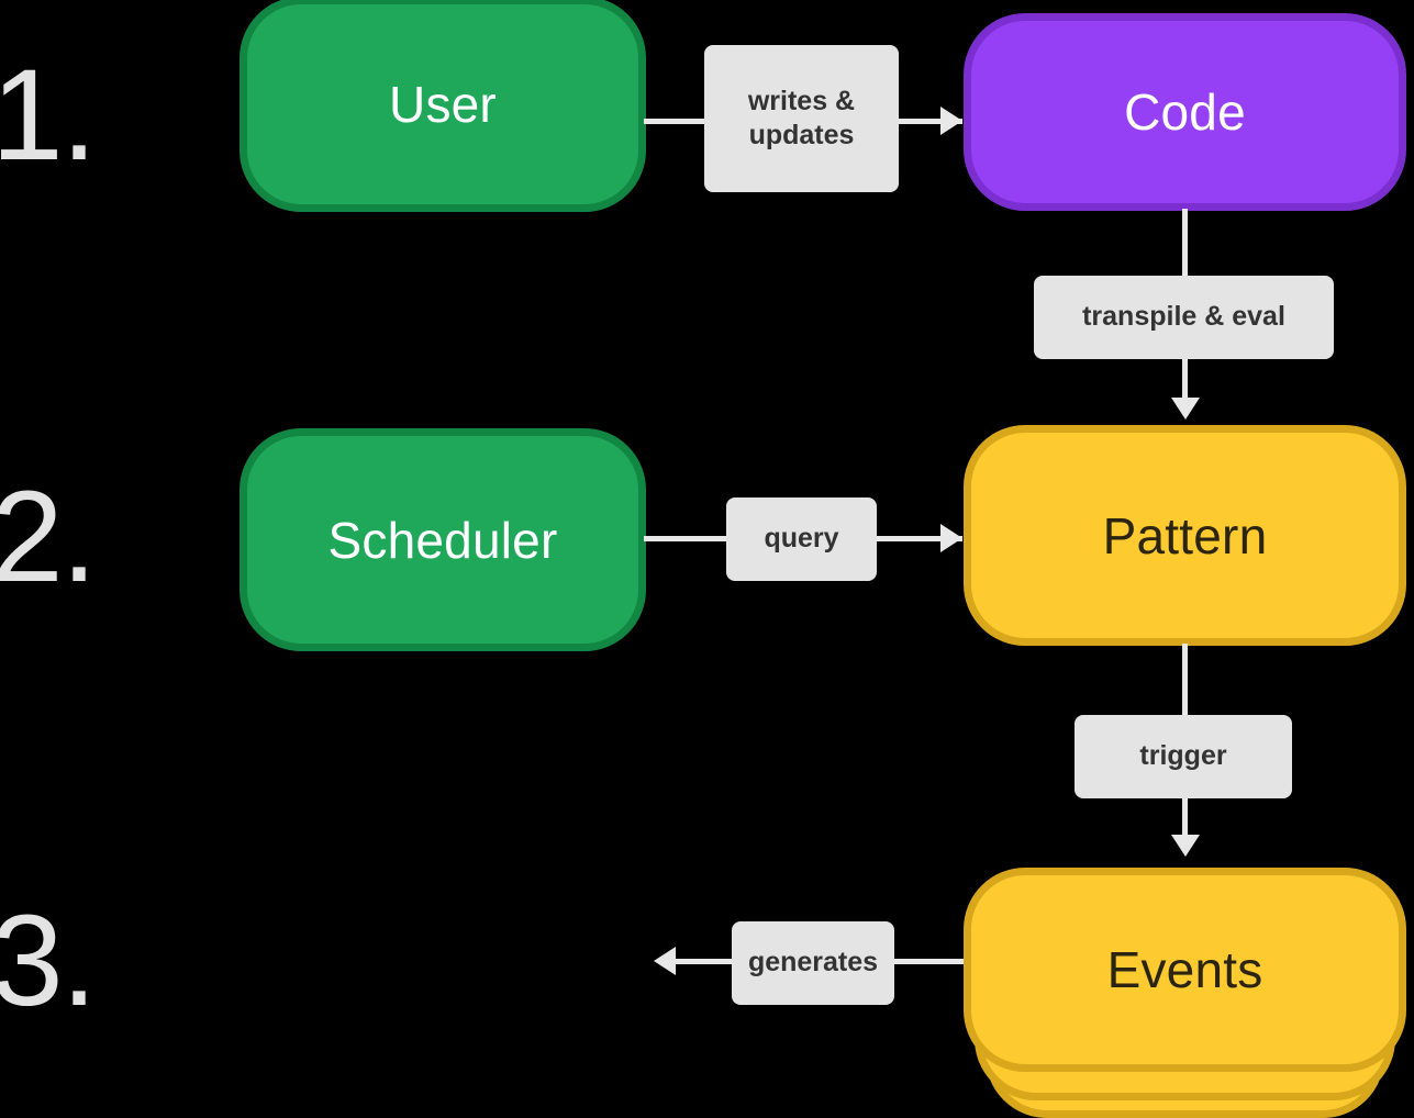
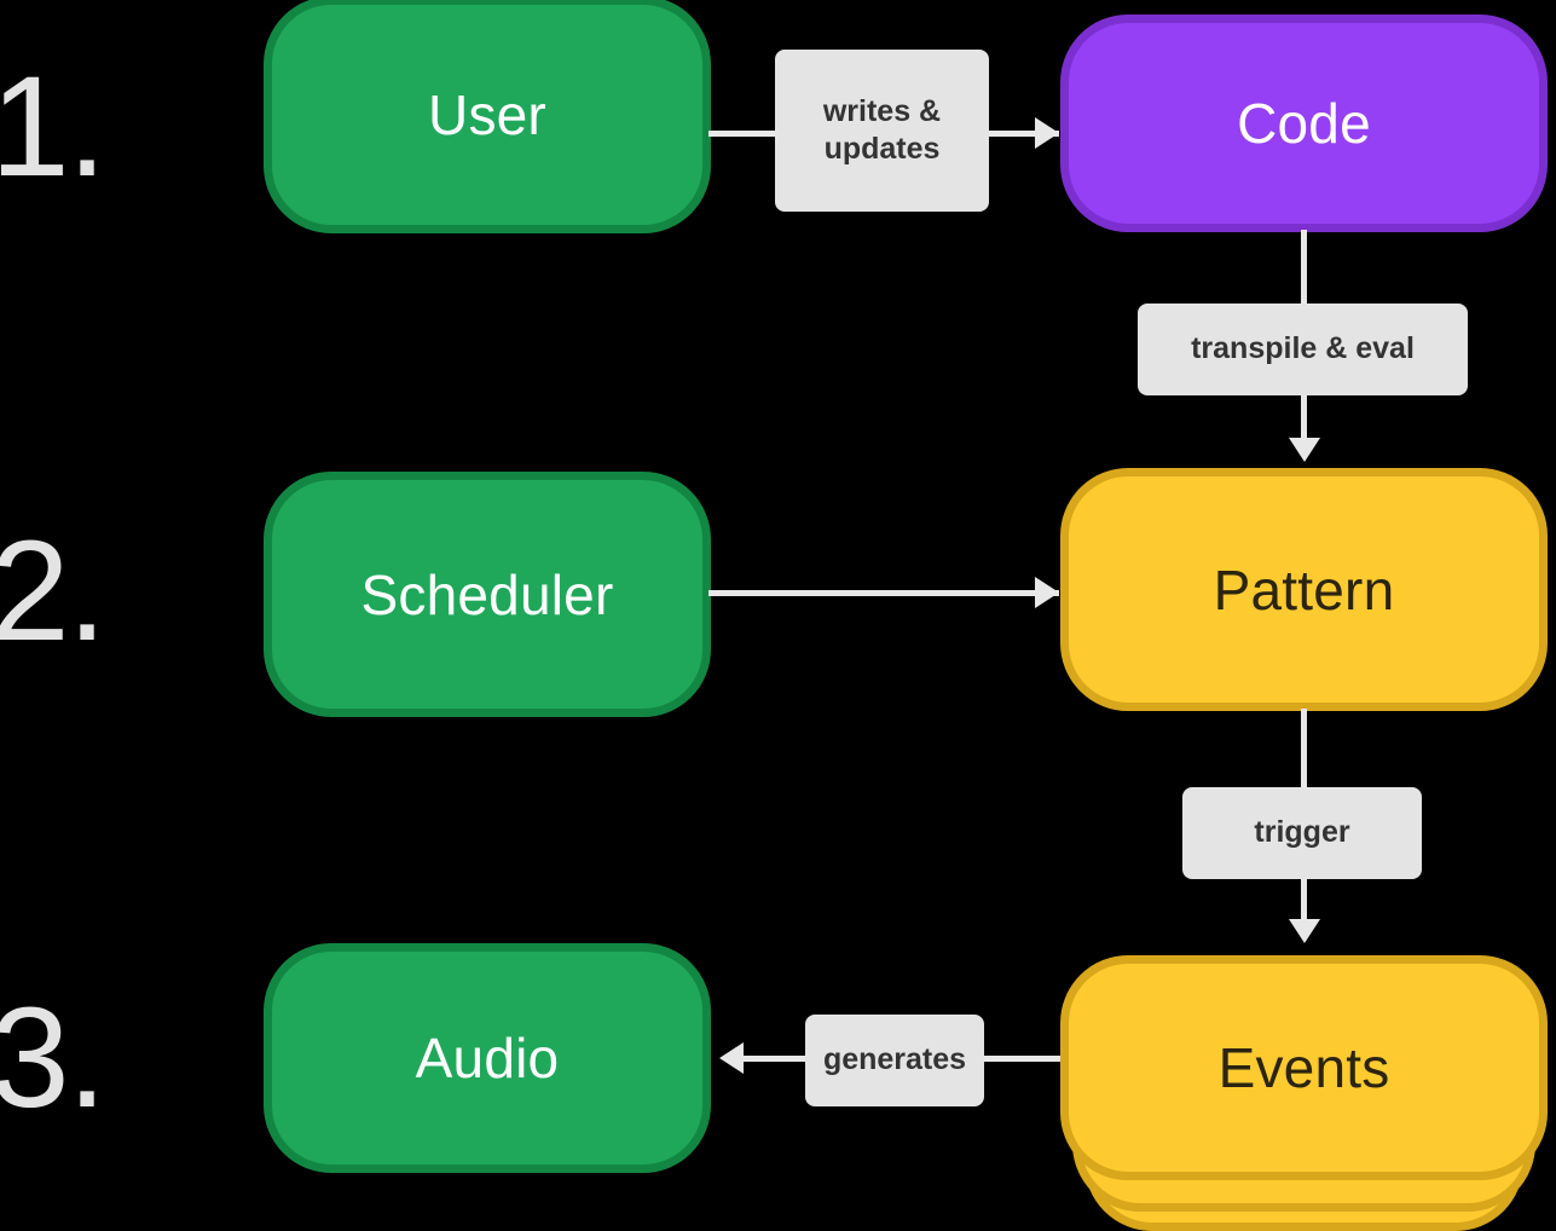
  1.
  2.
  3.
  User
  writes &
  updates
  Code
  transpile & eval
  Scheduler
- query
  Pattern
  trigger
+ Audio
  generates
  Events
